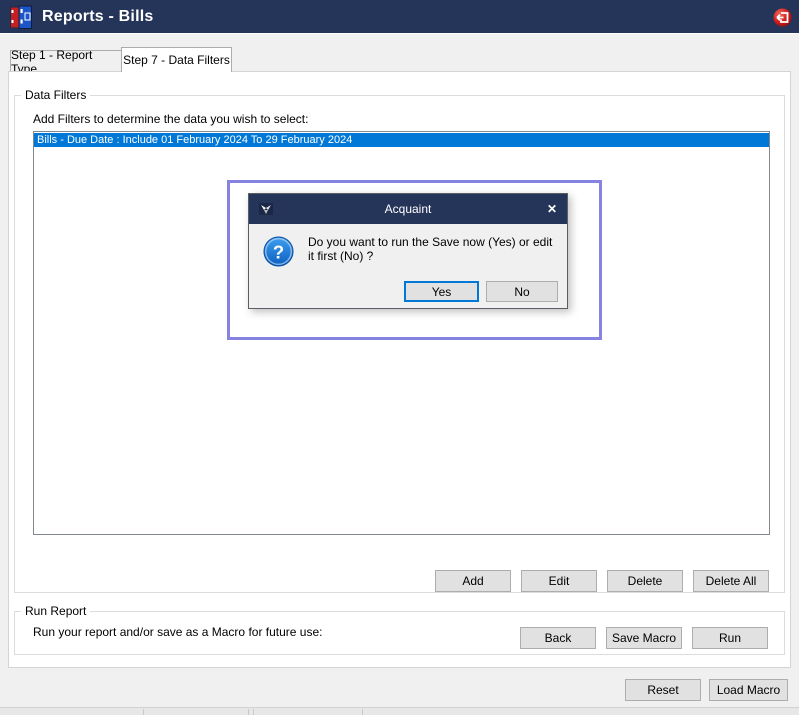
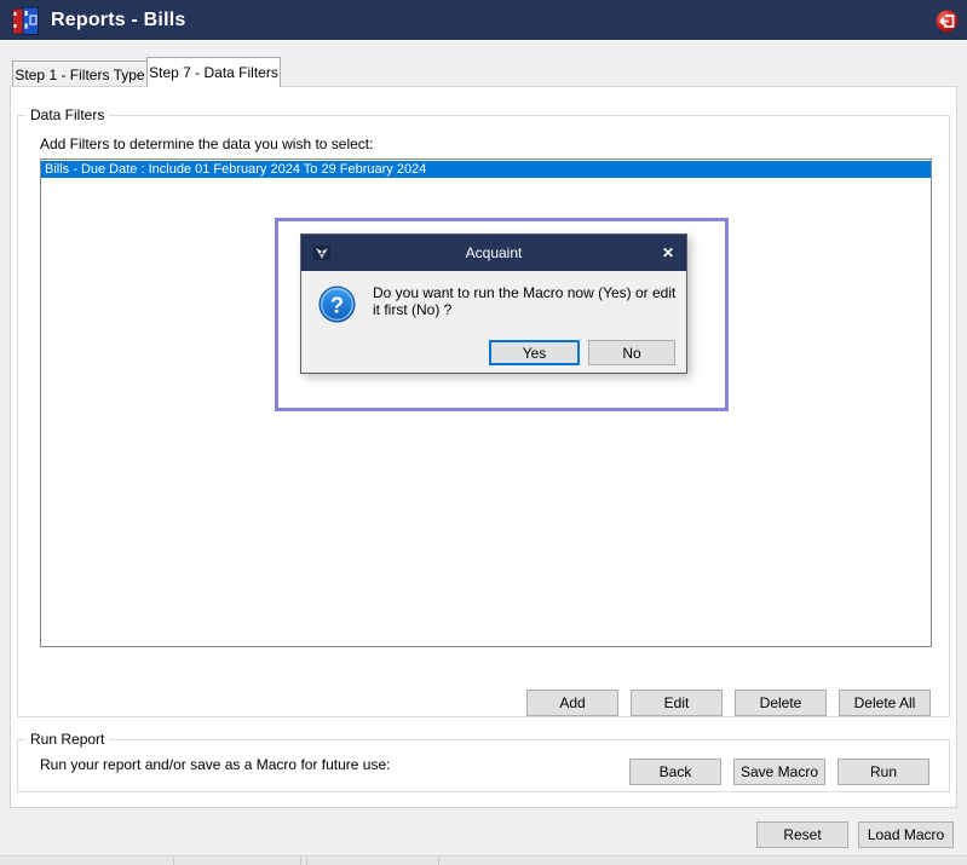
  Reports - Bills
- Step 1 - Report Type
+ Step 1 - Filters Type
  Step 7 - Data Filters
  Data Filters
  Add Filters to determine the data you wish to select:
  Bills - Due Date : Include 01 February 2024 To 29 February 2024
  Add
  Edit
  Delete
  Delete All
  Run Report
  Run your report and/or save as a Macro for future use:
  Back
  Save Macro
  Run
  Reset
  Load Macro
  Acquaint
  ✕
  ?
- Do you want to run the Save now (Yes) or edit it first (No) ?
+ Do you want to run the Macro now (Yes) or edit it first (No) ?
  Yes
  No
